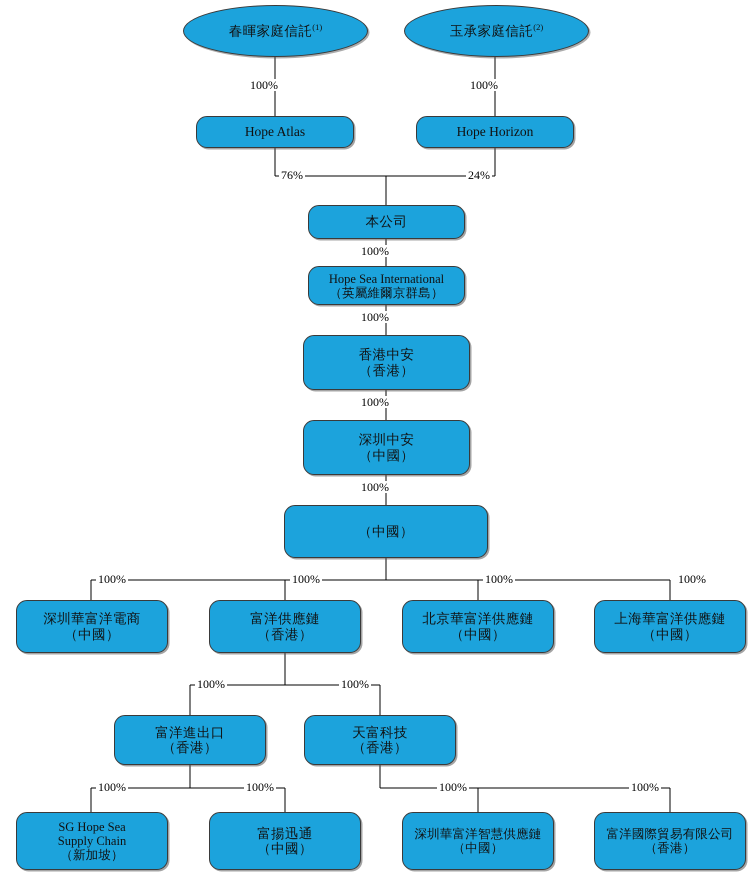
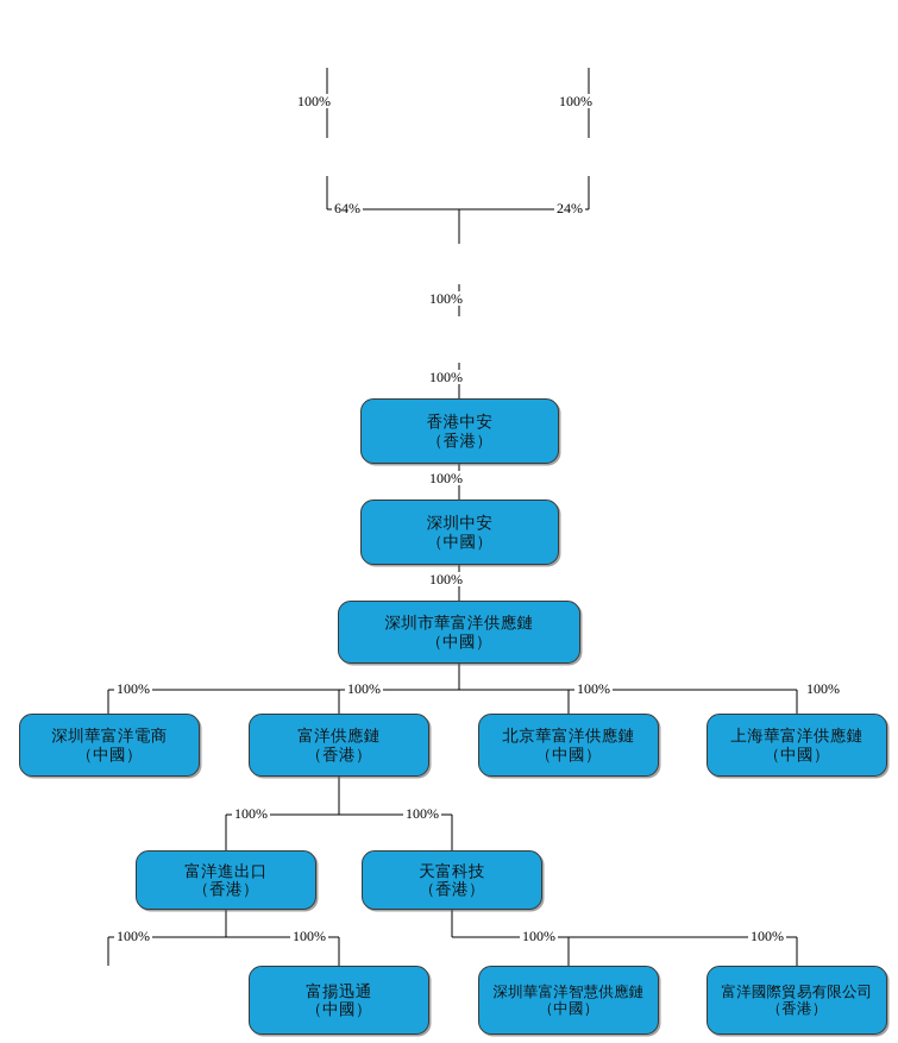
- 春暉家庭信託(1)
- 玉承家庭信託(2)
- Hope Atlas
- Hope Horizon
- 本公司
- Hope Sea International
- （英屬維爾京群島）
  香港中安
  （香港）
  深圳中安
  （中國）
+ 深圳市華富洋供應鏈
  （中國）
  深圳華富洋電商
  （中國）
  富洋供應鏈
  （香港）
  北京華富洋供應鏈
  （中國）
  上海華富洋供應鏈
  （中國）
  富洋進出口
  （香港）
  天富科技
  （香港）
- SG Hope Sea
- Supply Chain
- （新加坡）
  富揚迅通
  （中國）
  深圳華富洋智慧供應鏈
  （中國）
  富洋國際貿易有限公司
  （香港）
  100%
  100%
- 76%
+ 64%
  24%
  100%
  100%
  100%
  100%
  100%
  100%
  100%
  100%
  100%
  100%
  100%
  100%
  100%
  100%
